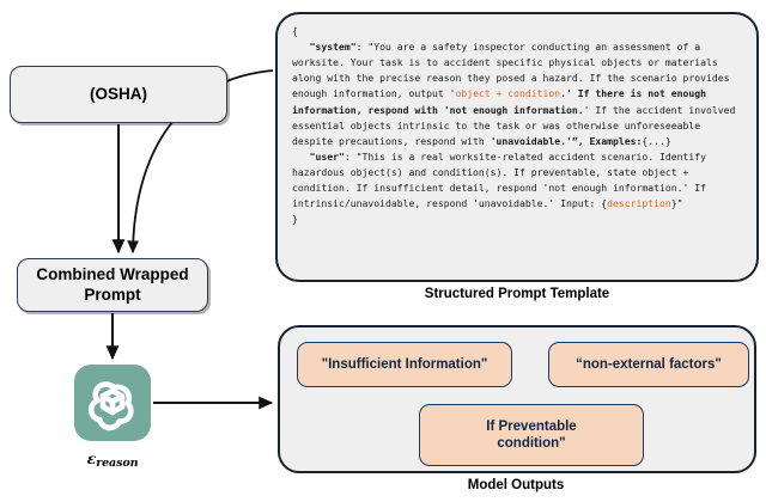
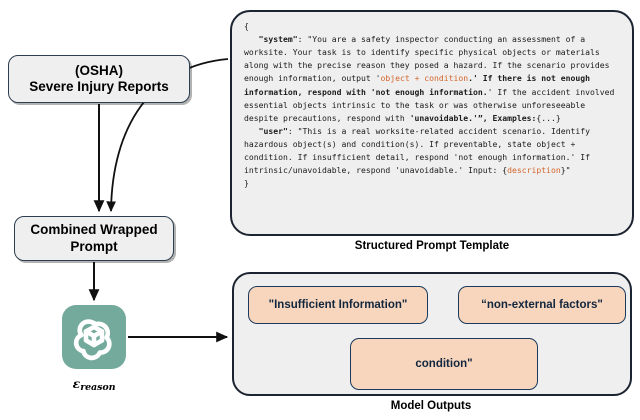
  (OSHA)
+ Severe Injury Reports
  Combined Wrapped Prompt
- { "system": "You are a safety inspector conducting an assessment of a worksite. Your task is to accident specific physical objects or materials along with the precise reason they posed a hazard. If the scenario provides enough information, output 'object + condition.' If there is not enough information, respond with 'not enough information.' If the accident involved essential objects intrinsic to the task or was otherwise unforeseeable despite precautions, respond with 'unavoidable.'”, Examples:{...} "user": "This is a real worksite-related accident scenario. Identify hazardous object(s) and condition(s). If preventable, state object + condition. If insufficient detail, respond 'not enough information.' If intrinsic/unavoidable, respond 'unavoidable.' Input: {description}" }
+ { "system": "You are a safety inspector conducting an assessment of a worksite. Your task is to identify specific physical objects or materials along with the precise reason they posed a hazard. If the scenario provides enough information, output 'object + condition.' If there is not enough information, respond with 'not enough information.' If the accident involved essential objects intrinsic to the task or was otherwise unforeseeable despite precautions, respond with 'unavoidable.'”, Examples:{...} "user": "This is a real worksite-related accident scenario. Identify hazardous object(s) and condition(s). If preventable, state object + condition. If insufficient detail, respond 'not enough information.' If intrinsic/unavoidable, respond 'unavoidable.' Input: {description}" }
  Structured Prompt Template
  εreason
  "Insufficient Information"
  “non-external factors"
- If Preventable
  condition"
  Model Outputs
